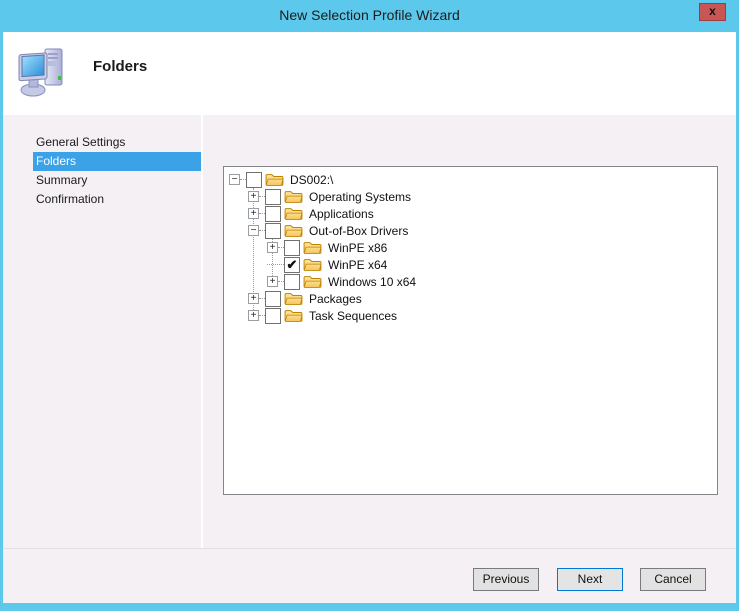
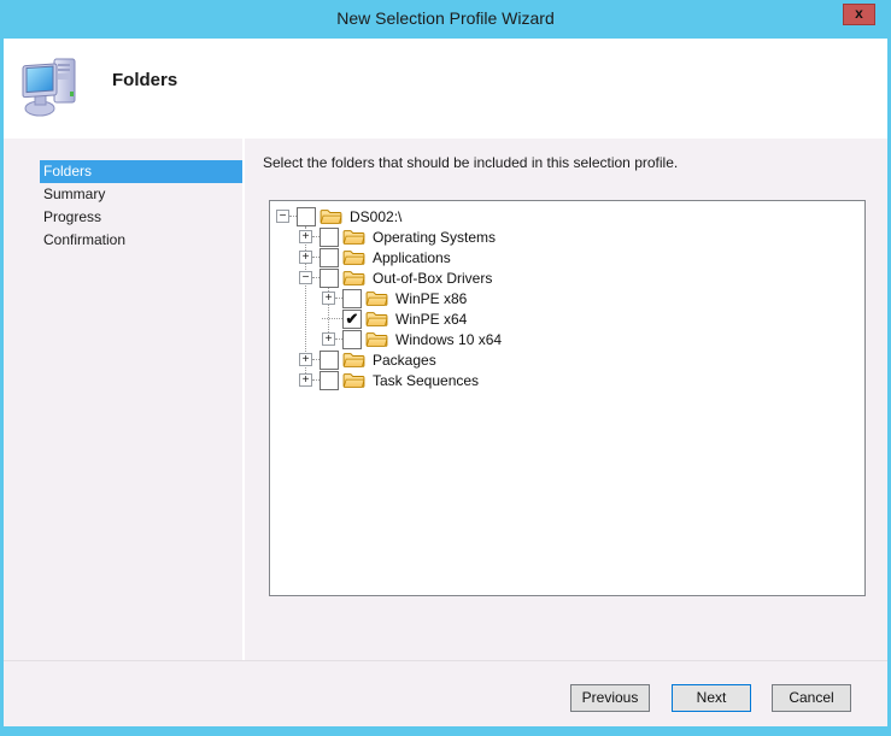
  New Selection Profile Wizard
  x
  Folders
- General Settings
  Folders
  Summary
+ Progress
  Confirmation
+ Select the folders that should be included in this selection profile.
  −
  DS002:\
  +
  Operating Systems
  +
  Applications
  −
  Out-of-Box Drivers
  +
  WinPE x86
  ✔
  WinPE x64
  +
  Windows 10 x64
  +
  Packages
  +
  Task Sequences
  Previous
  Next
  Cancel
